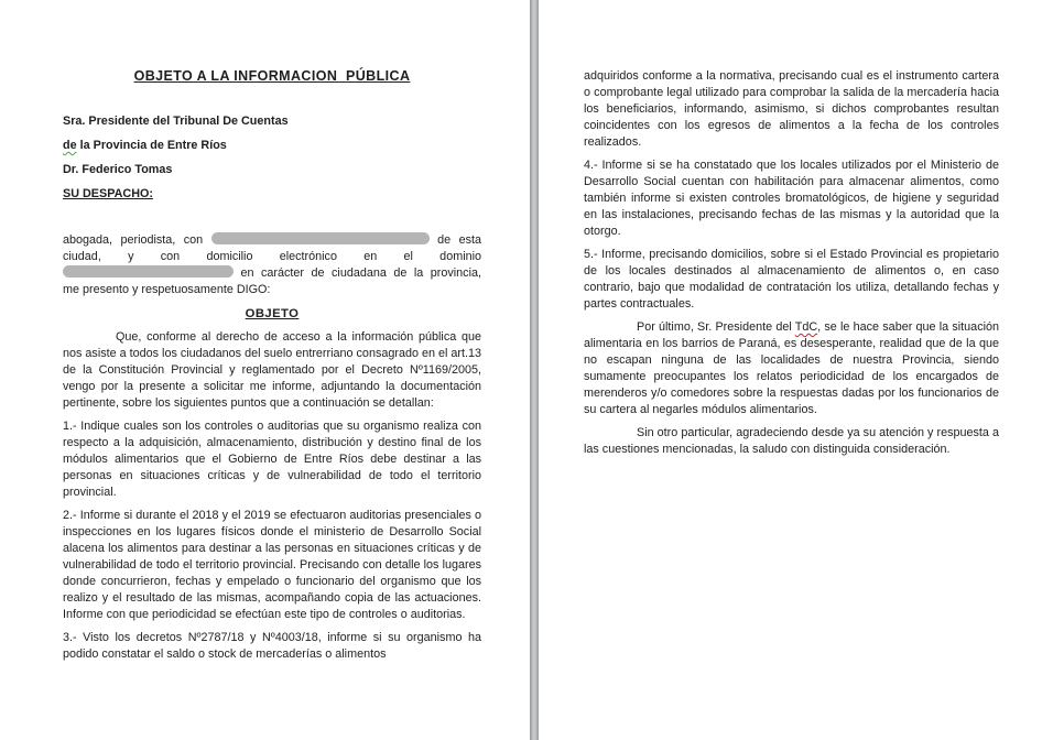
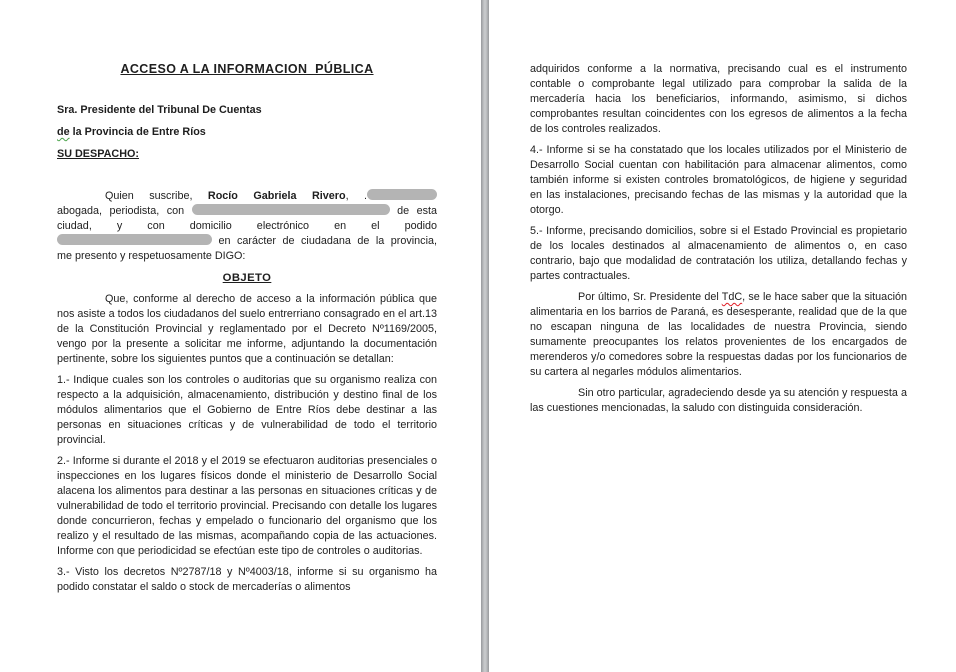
- OBJETO A LA INFORMACION PÚBLICA
+ ACCESO A LA INFORMACION PÚBLICA
  Sra. Presidente del Tribunal De Cuentas
  de la Provincia de Entre Ríos
- Dr. Federico Tomas
  SU DESPACHO:
+ Quien suscribe, Rocío Gabriela Rivero, .
  abogada, periodista, con de esta
- ciudad, y con domicilio electrónico en el dominio
+ ciudad, y con domicilio electrónico en el podido
  en carácter de ciudadana de la provincia,
  me presento y respetuosamente DIGO:
  OBJETO
  Que, conforme al derecho de acceso a la información pública que nos asiste a todos los ciudadanos del suelo entrerriano consagrado en el art.13 de la Constitución Provincial y reglamentado por el Decreto Nº1169/2005, vengo por la presente a solicitar me informe, adjuntando la documentación pertinente, sobre los siguientes puntos que a continuación se detallan:
  1.- Indique cuales son los controles o auditorias que su organismo realiza con respecto a la adquisición, almacenamiento, distribución y destino final de los módulos alimentarios que el Gobierno de Entre Ríos debe destinar a las personas en situaciones críticas y de vulnerabilidad de todo el territorio provincial.
  2.- Informe si durante el 2018 y el 2019 se efectuaron auditorias presenciales o inspecciones en los lugares físicos donde el ministerio de Desarrollo Social alacena los alimentos para destinar a las personas en situaciones críticas y de vulnerabilidad de todo el territorio provincial. Precisando con detalle los lugares donde concurrieron, fechas y empelado o funcionario del organismo que los realizo y el resultado de las mismas, acompañando copia de las actuaciones. Informe con que periodicidad se efectúan este tipo de controles o auditorias.
  3.- Visto los decretos Nº2787/18 y Nº4003/18, informe si su organismo ha podido constatar el saldo o stock de mercaderías o alimentos
- adquiridos conforme a la normativa, precisando cual es el instrumento cartera o comprobante legal utilizado para comprobar la salida de la mercadería hacia los beneficiarios, informando, asimismo, si dichos comprobantes resultan coincidentes con los egresos de alimentos a la fecha de los controles realizados.
+ adquiridos conforme a la normativa, precisando cual es el instrumento contable o comprobante legal utilizado para comprobar la salida de la mercadería hacia los beneficiarios, informando, asimismo, si dichos comprobantes resultan coincidentes con los egresos de alimentos a la fecha de los controles realizados.
  4.- Informe si se ha constatado que los locales utilizados por el Ministerio de Desarrollo Social cuentan con habilitación para almacenar alimentos, como también informe si existen controles bromatológicos, de higiene y seguridad en las instalaciones, precisando fechas de las mismas y la autoridad que la otorgo.
  5.- Informe, precisando domicilios, sobre si el Estado Provincial es propietario de los locales destinados al almacenamiento de alimentos o, en caso contrario, bajo que modalidad de contratación los utiliza, detallando fechas y partes contractuales.
- Por último, Sr. Presidente del TdC, se le hace saber que la situación alimentaria en los barrios de Paraná, es desesperante, realidad que de la que no escapan ninguna de las localidades de nuestra Provincia, siendo sumamente preocupantes los relatos periodicidad de los encargados de merenderos y/o comedores sobre la respuestas dadas por los funcionarios de su cartera al negarles módulos alimentarios.
+ Por último, Sr. Presidente del TdC, se le hace saber que la situación alimentaria en los barrios de Paraná, es desesperante, realidad que de la que no escapan ninguna de las localidades de nuestra Provincia, siendo sumamente preocupantes los relatos provenientes de los encargados de merenderos y/o comedores sobre la respuestas dadas por los funcionarios de su cartera al negarles módulos alimentarios.
  Sin otro particular, agradeciendo desde ya su atención y respuesta a las cuestiones mencionadas, la saludo con distinguida consideración.
